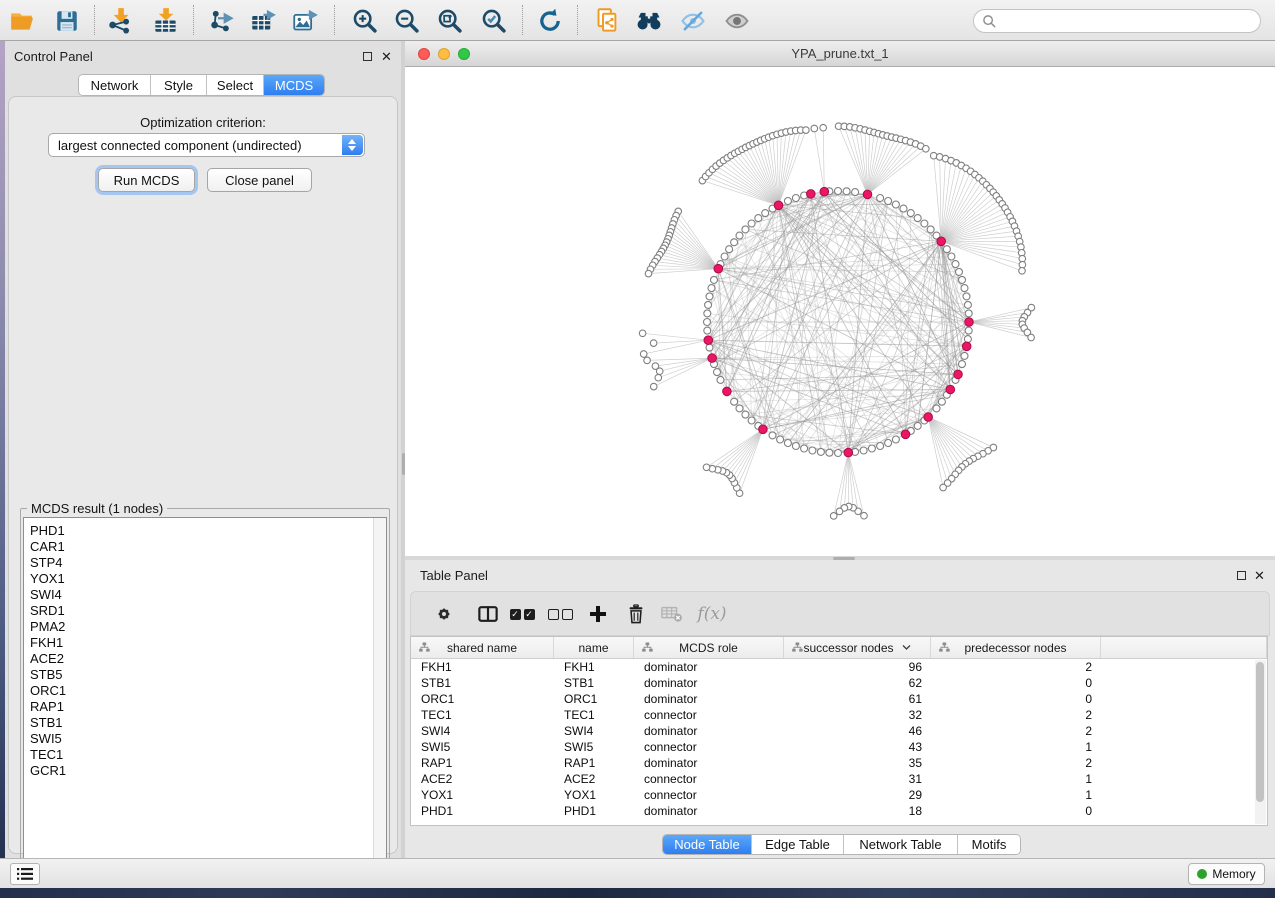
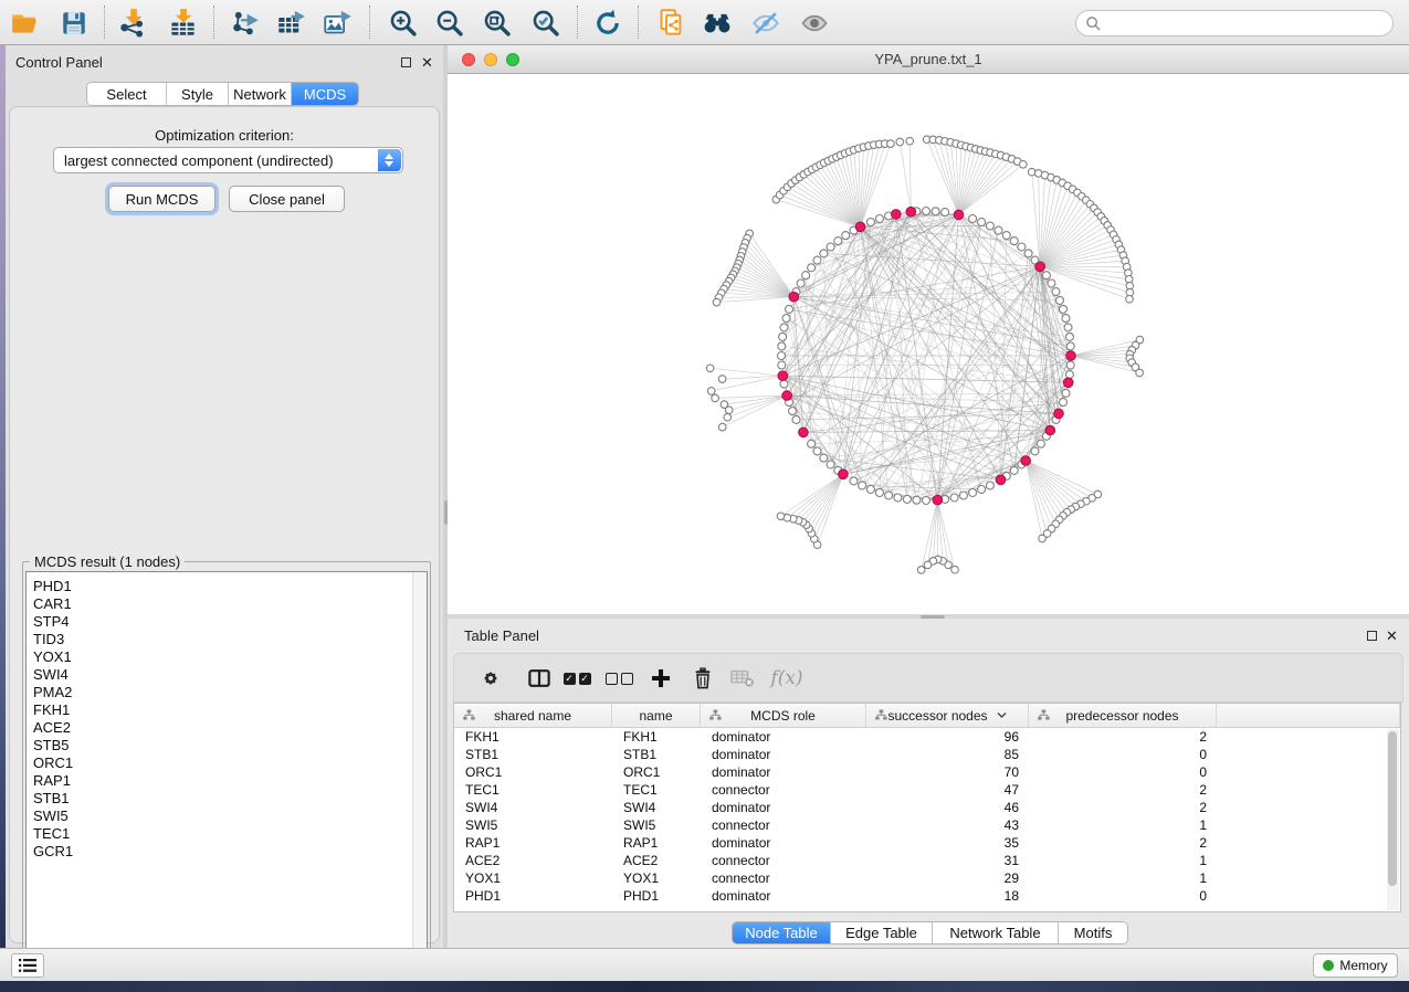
  Control Panel
  ✕
- Network
+ Select
  Style
- Select
+ Network
  MCDS
  Optimization criterion:
  largest connected component (undirected)
  Run MCDS
  Close panel
  MCDS result (1 nodes)
  PHD1
  CAR1
  STP4
+ TID3
  YOX1
  SWI4
- SRD1
  PMA2
  FKH1
  ACE2
  STB5
  ORC1
  RAP1
  STB1
  SWI5
  TEC1
  GCR1
  YPA_prune.txt_1
  Table Panel
  ✕
  ✓
  ✓
  f(x)
  shared name
  name
  MCDS role
  successor nodes
  predecessor nodes
  FKH1
  FKH1
  dominator
  96
  2
  STB1
  STB1
  dominator
- 62
+ 85
  0
  ORC1
  ORC1
  dominator
- 61
+ 70
  0
  TEC1
  TEC1
  connector
- 32
+ 47
  2
  SWI4
  SWI4
  dominator
  46
  2
  SWI5
  SWI5
  connector
  43
  1
  RAP1
  RAP1
  dominator
  35
  2
  ACE2
  ACE2
  connector
  31
  1
  YOX1
  YOX1
  connector
  29
  1
  PHD1
  PHD1
  dominator
  18
  0
  Node Table
  Edge Table
  Network Table
  Motifs
  Memory
